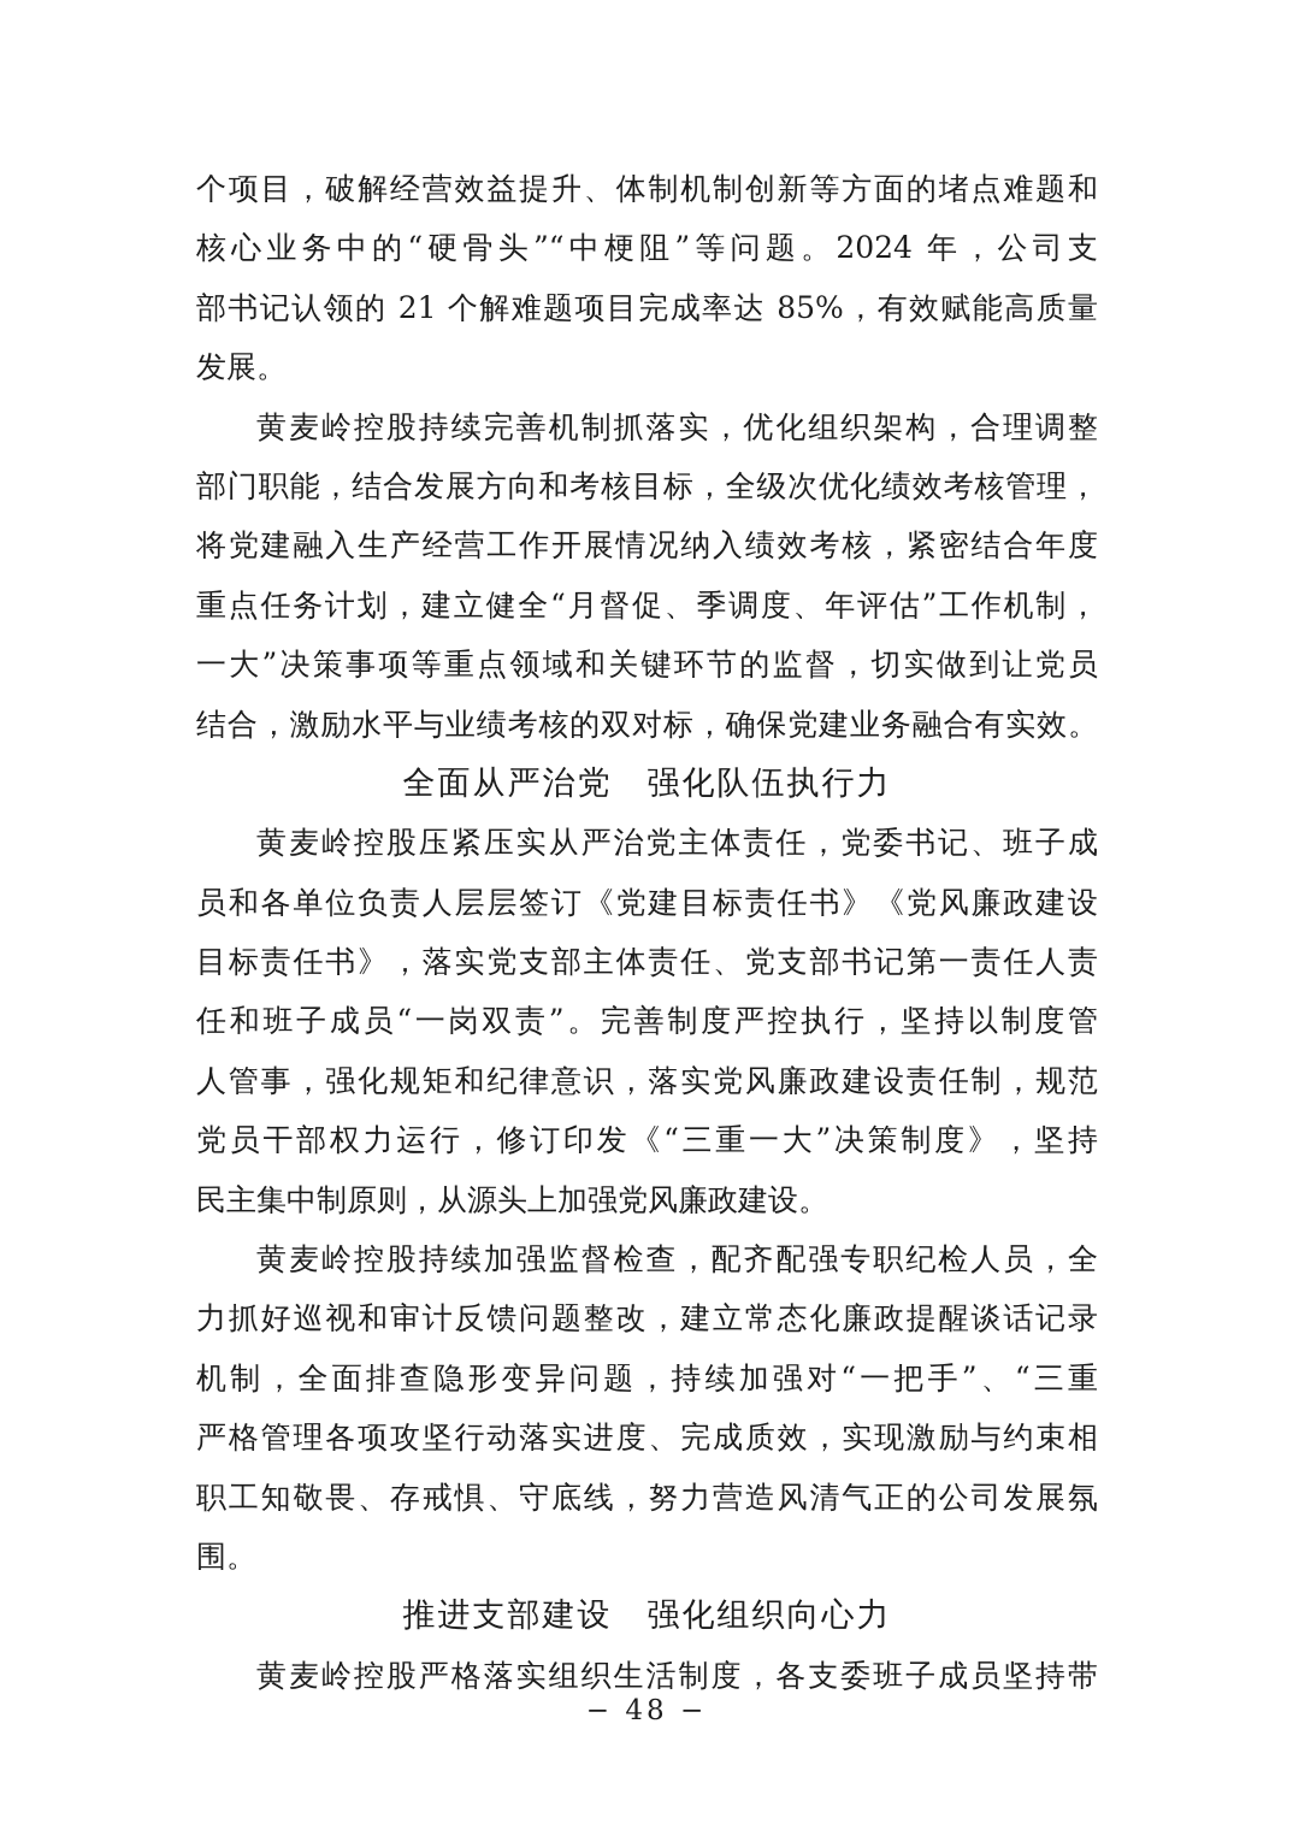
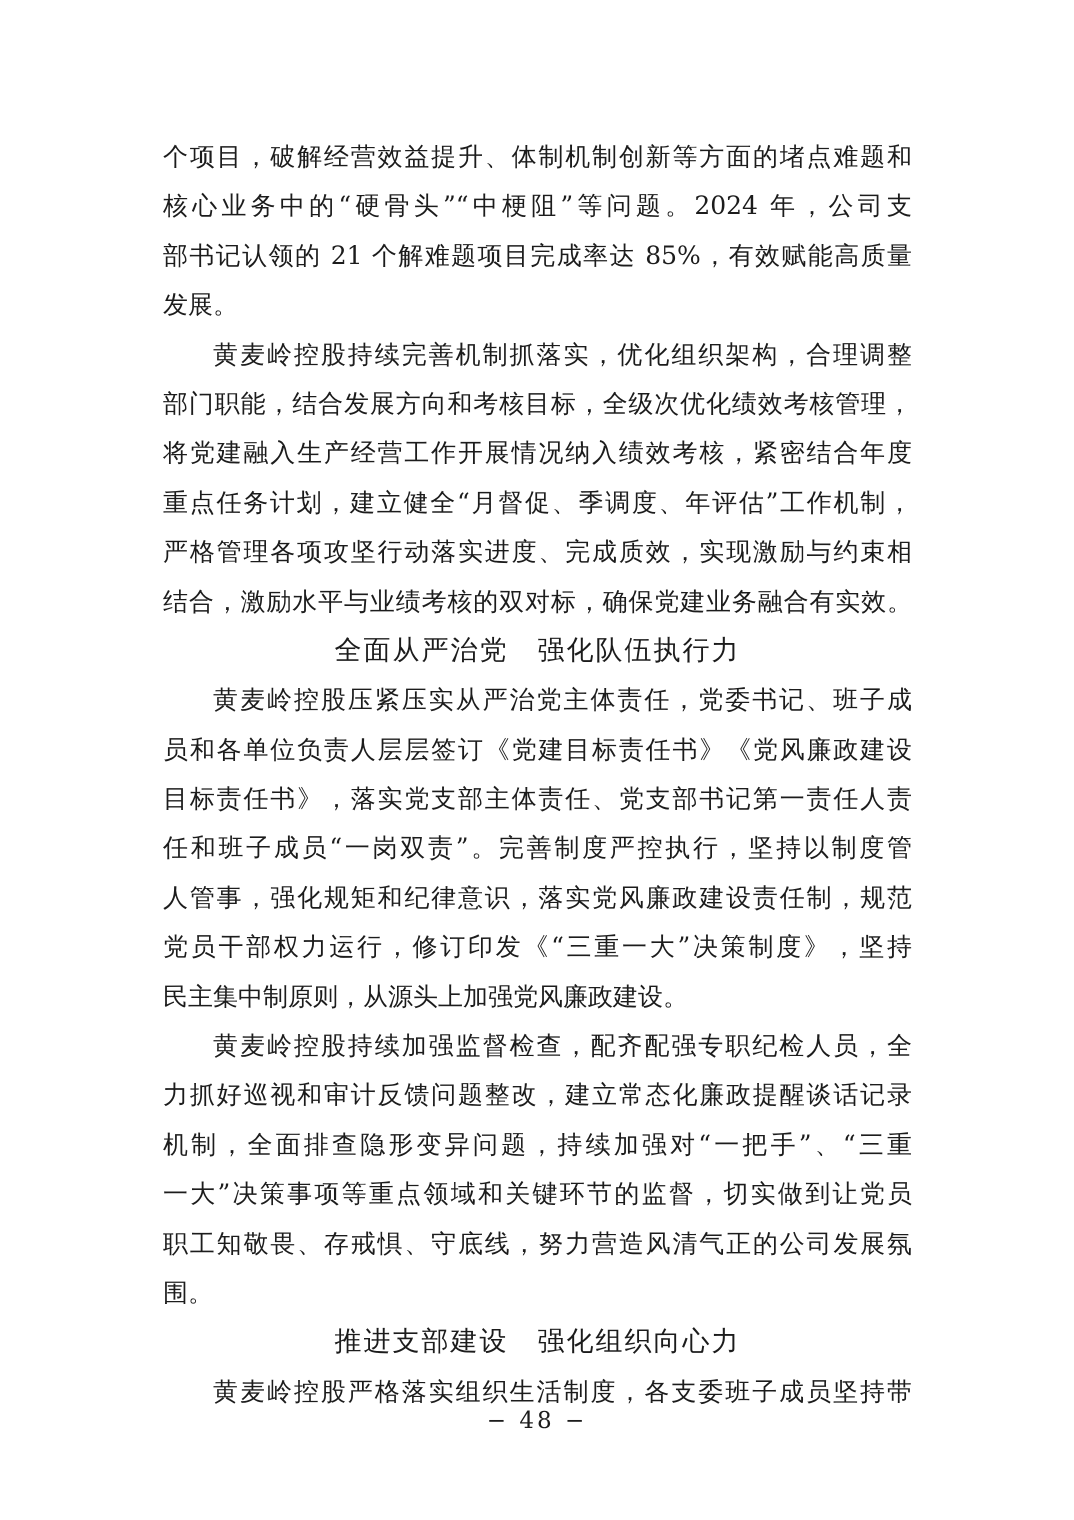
  个项目，破解经营效益提升、体制机制创新等方面的堵点难题和
  核心业务中的“硬骨头”“中梗阻”等问题。2024 年，公司支
  部书记认领的 21 个解难题项目完成率达 85%，有效赋能高质量
  发展。
  黄麦岭控股持续完善机制抓落实，优化组织架构，合理调整
  部门职能，结合发展方向和考核目标，全级次优化绩效考核管理，
  将党建融入生产经营工作开展情况纳入绩效考核，紧密结合年度
  重点任务计划，建立健全“月督促、季调度、年评估”工作机制，
- 一大”决策事项等重点领域和关键环节的监督，切实做到让党员
+ 严格管理各项攻坚行动落实进度、完成质效，实现激励与约束相
  结合，激励水平与业绩考核的双对标，确保党建业务融合有实效。
  全面从严治党 强化队伍执行力
  黄麦岭控股压紧压实从严治党主体责任，党委书记、班子成
  员和各单位负责人层层签订《党建目标责任书》《党风廉政建设
  目标责任书》，落实党支部主体责任、党支部书记第一责任人责
  任和班子成员“一岗双责”。完善制度严控执行，坚持以制度管
  人管事，强化规矩和纪律意识，落实党风廉政建设责任制，规范
  党员干部权力运行，修订印发《“三重一大”决策制度》，坚持
  民主集中制原则，从源头上加强党风廉政建设。
  黄麦岭控股持续加强监督检查，配齐配强专职纪检人员，全
  力抓好巡视和审计反馈问题整改，建立常态化廉政提醒谈话记录
  机制，全面排查隐形变异问题，持续加强对“一把手”、“三重
- 严格管理各项攻坚行动落实进度、完成质效，实现激励与约束相
+ 一大”决策事项等重点领域和关键环节的监督，切实做到让党员
  职工知敬畏、存戒惧、守底线，努力营造风清气正的公司发展氛
  围。
  推进支部建设 强化组织向心力
  黄麦岭控股严格落实组织生活制度，各支委班子成员坚持带
  − 48 −
